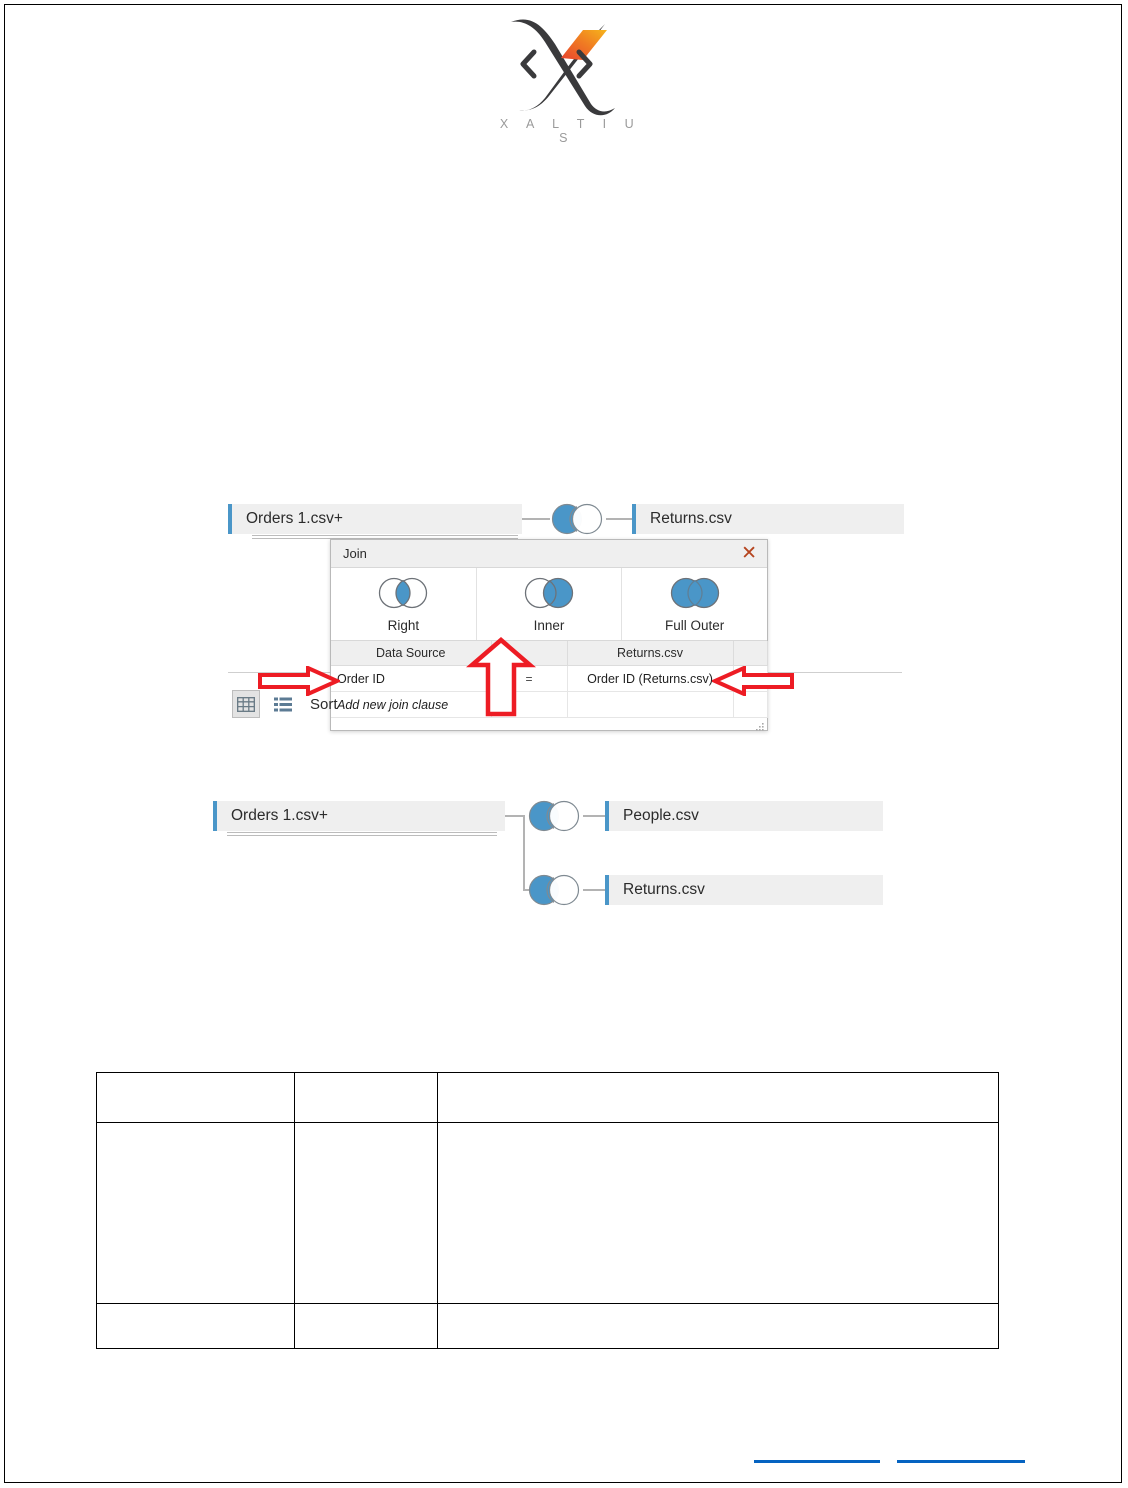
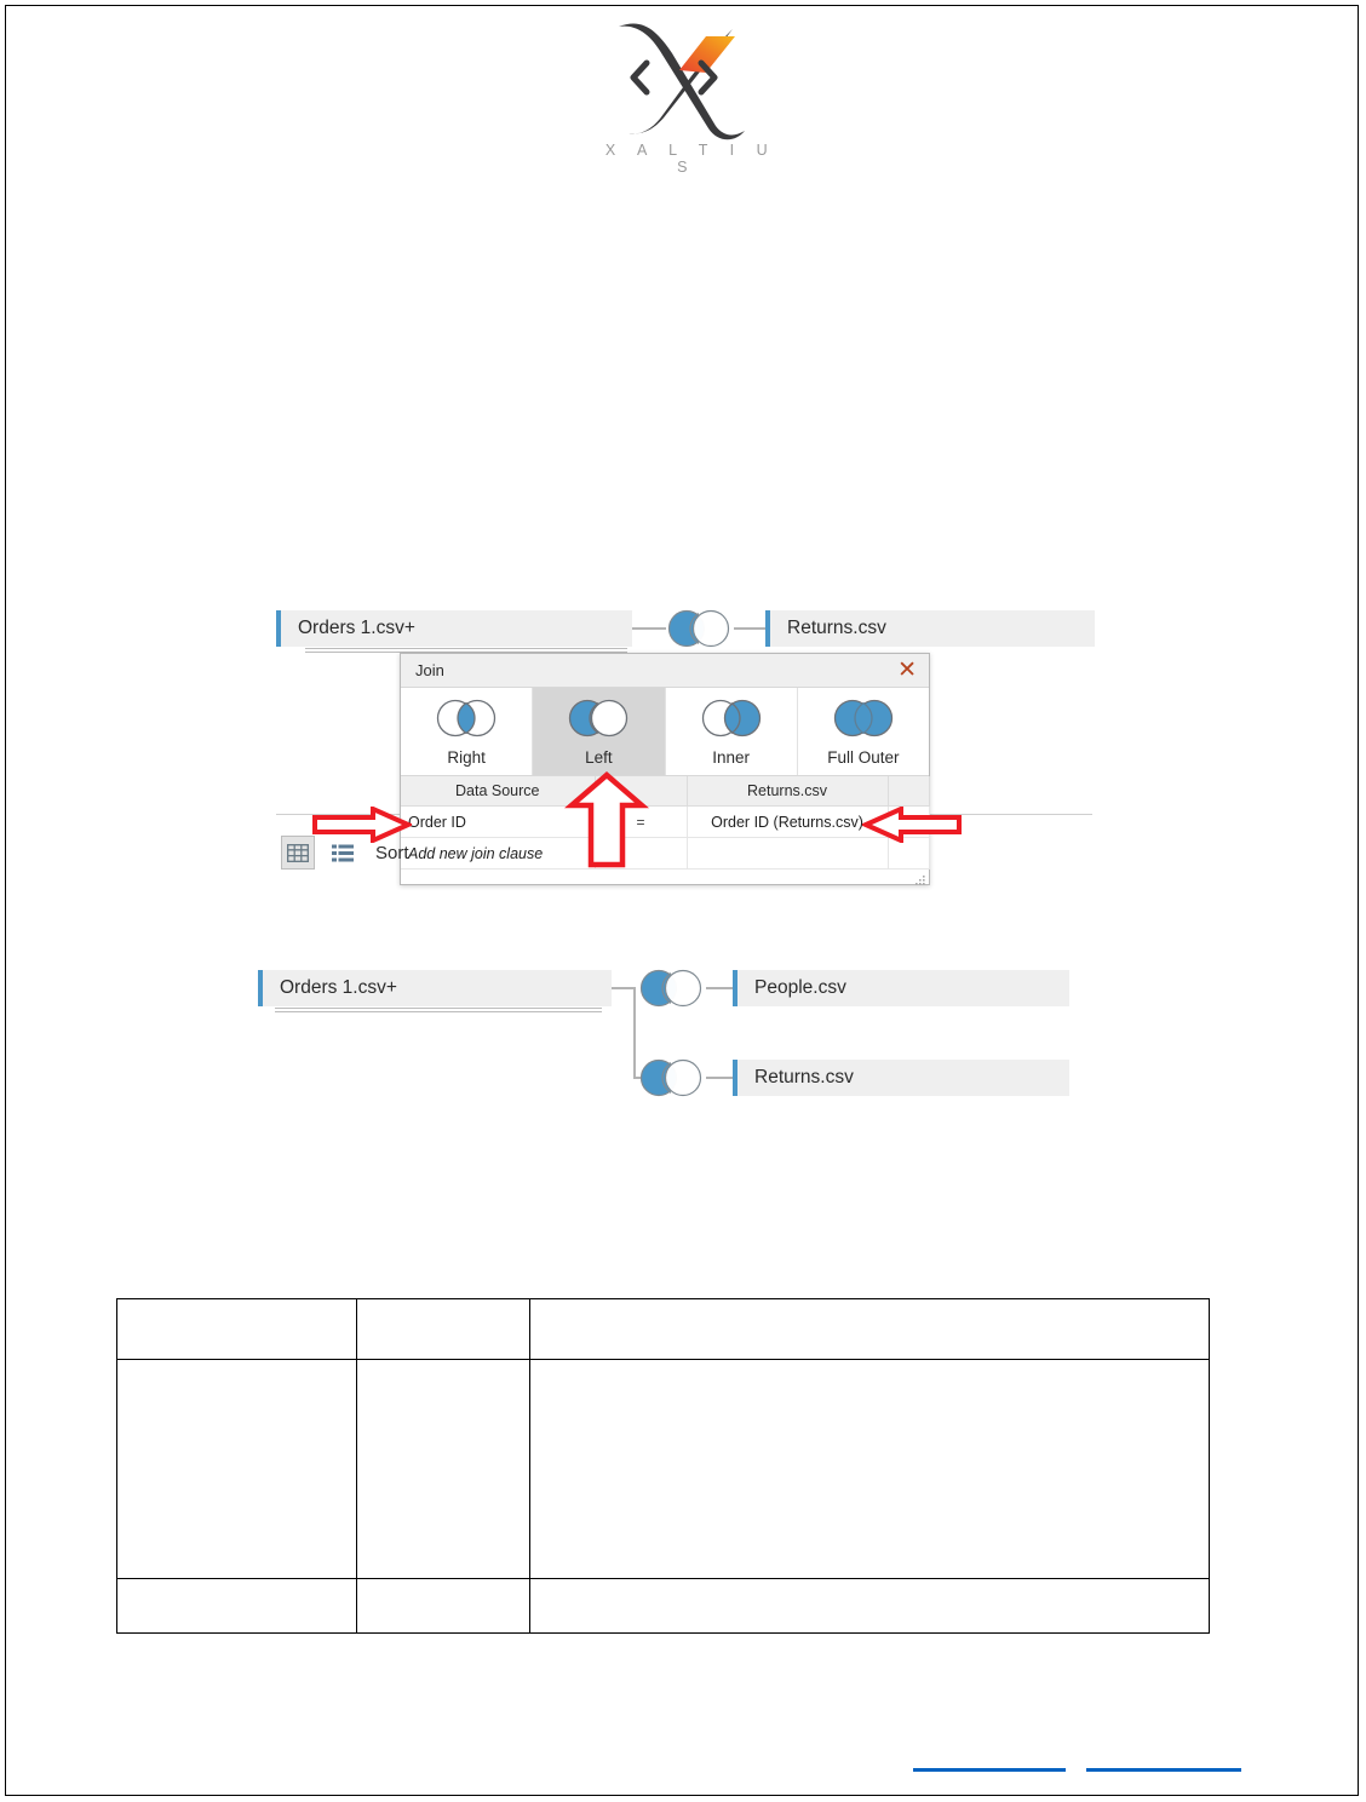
  X A L T I U S
  Orders 1.csv+
  Returns.csv
  Join
  ✕
  Right
+ Left
  Inner
  Full Outer
  Data Source		Returns.csv
  Order ID	=	Order ID (Returns.csv)
  Add new join clause
  Sort
  Orders 1.csv+
  People.csv
  Returns.csv
